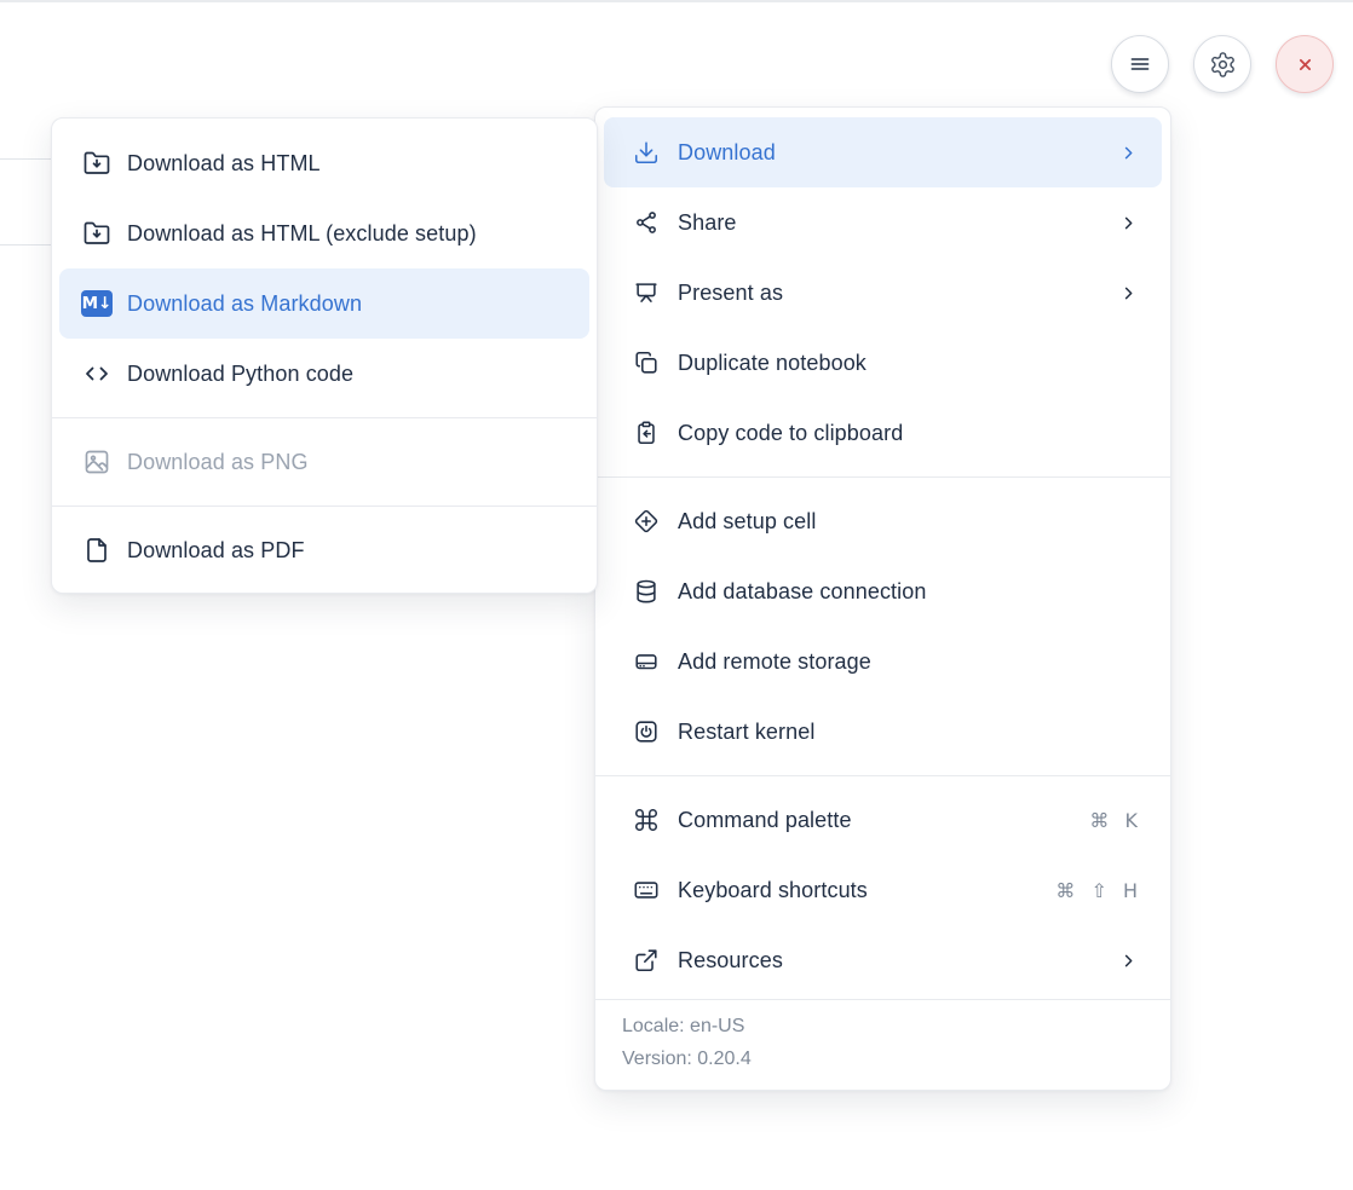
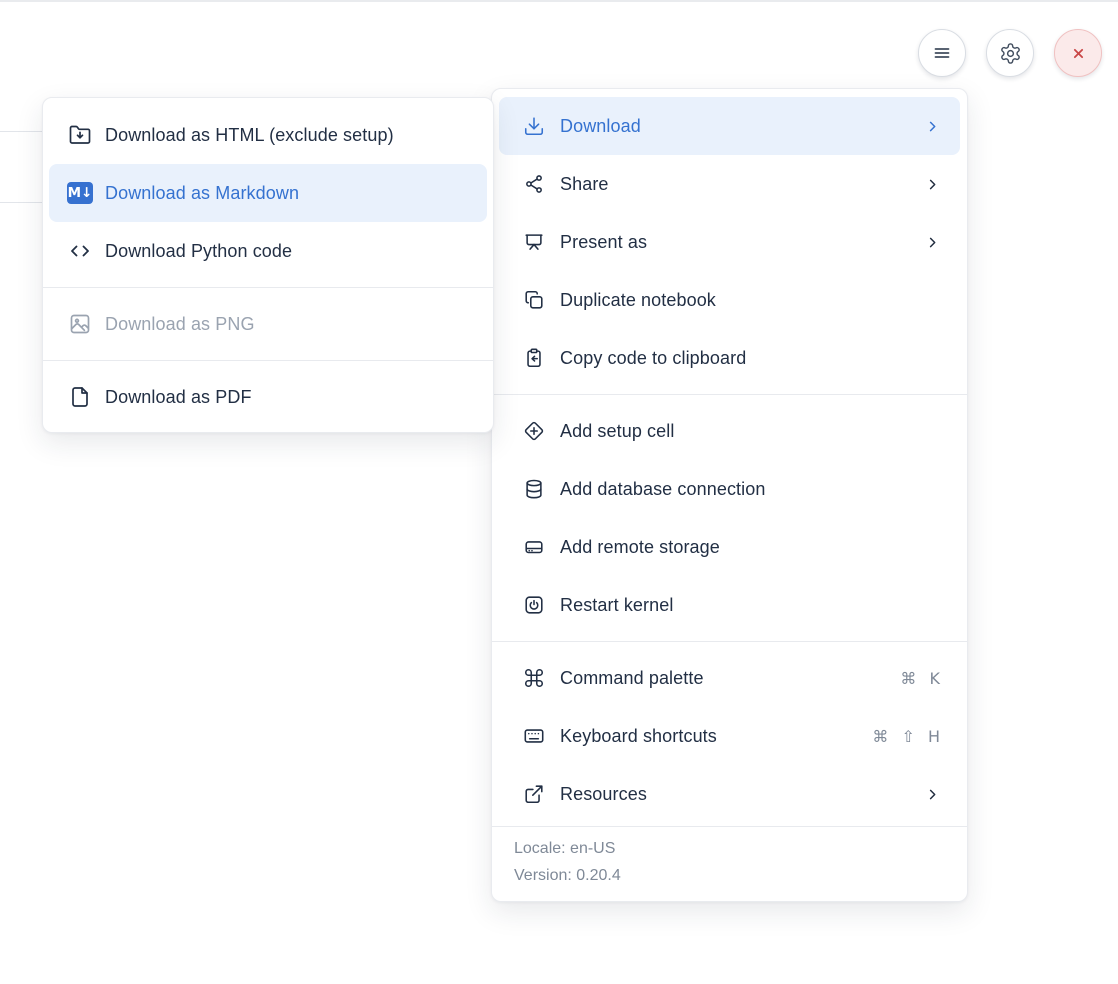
  Download
  Share
  Present as
  Duplicate notebook
  Copy code to clipboard
  Add setup cell
  Add database connection
  Add remote storage
  Restart kernel
  Command palette
  ⌘ K
  Keyboard shortcuts
  ⌘ ⇧ H
  Resources
  Locale: en-US
  Version: 0.20.4
- Download as HTML
  Download as HTML (exclude setup)
  M↓
  Download as Markdown
  Download Python code
  Download as PNG
  Download as PDF
